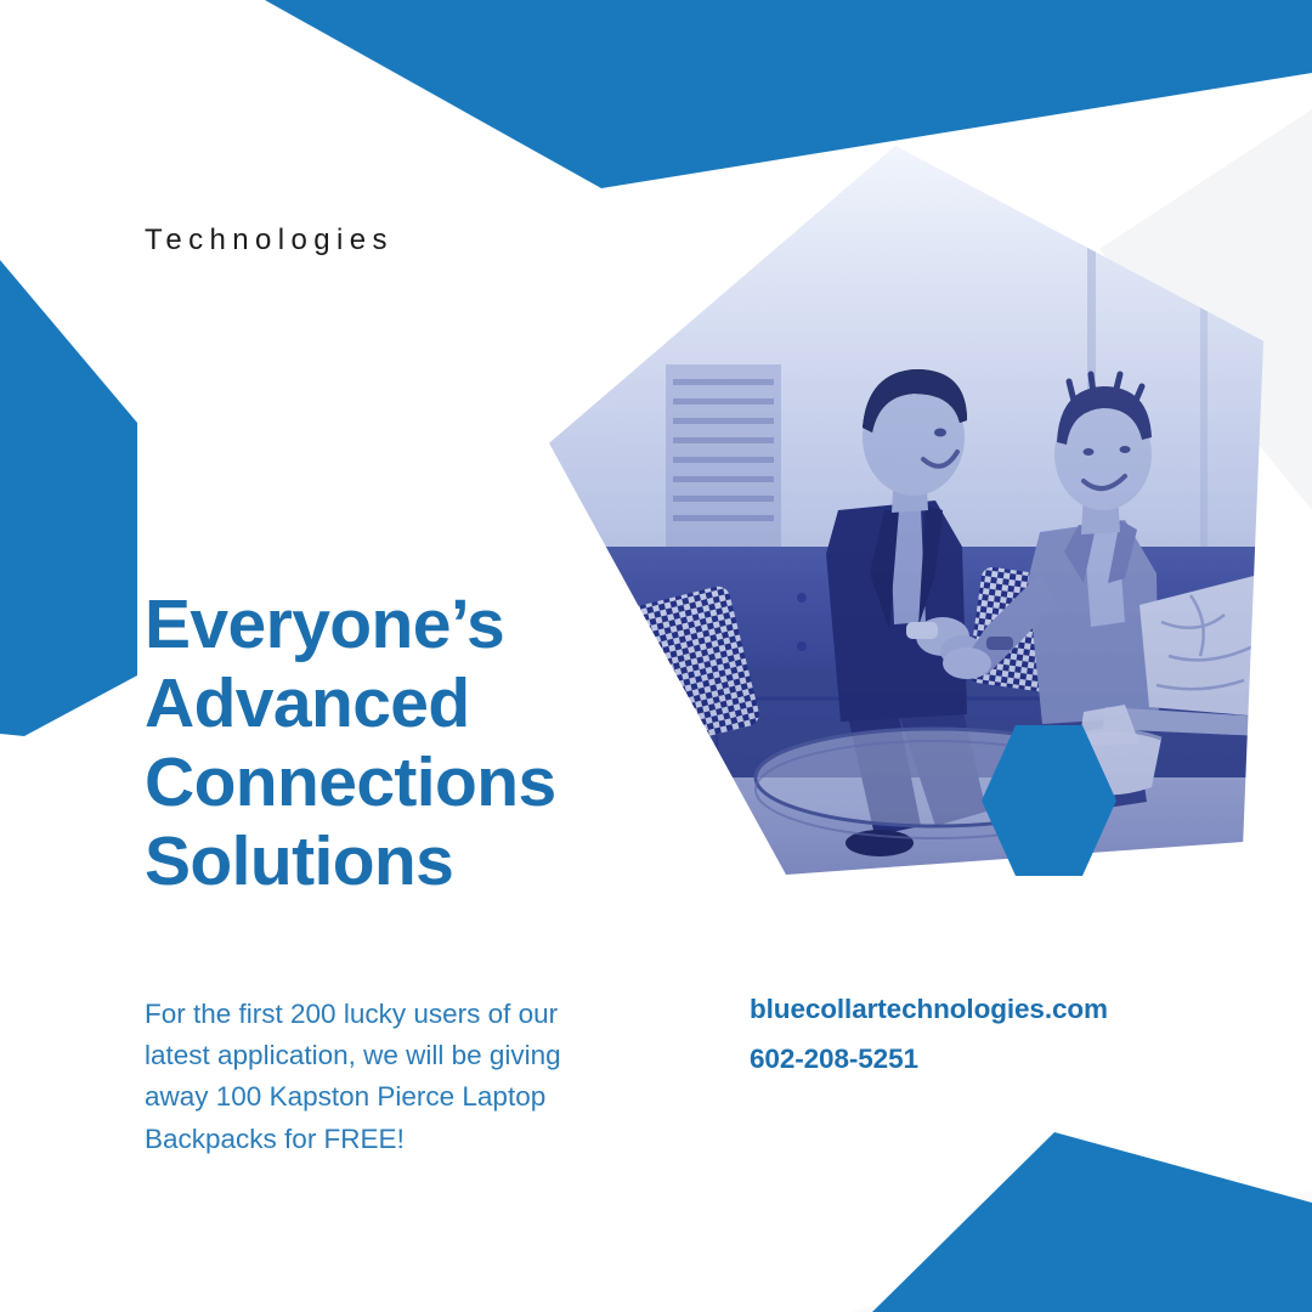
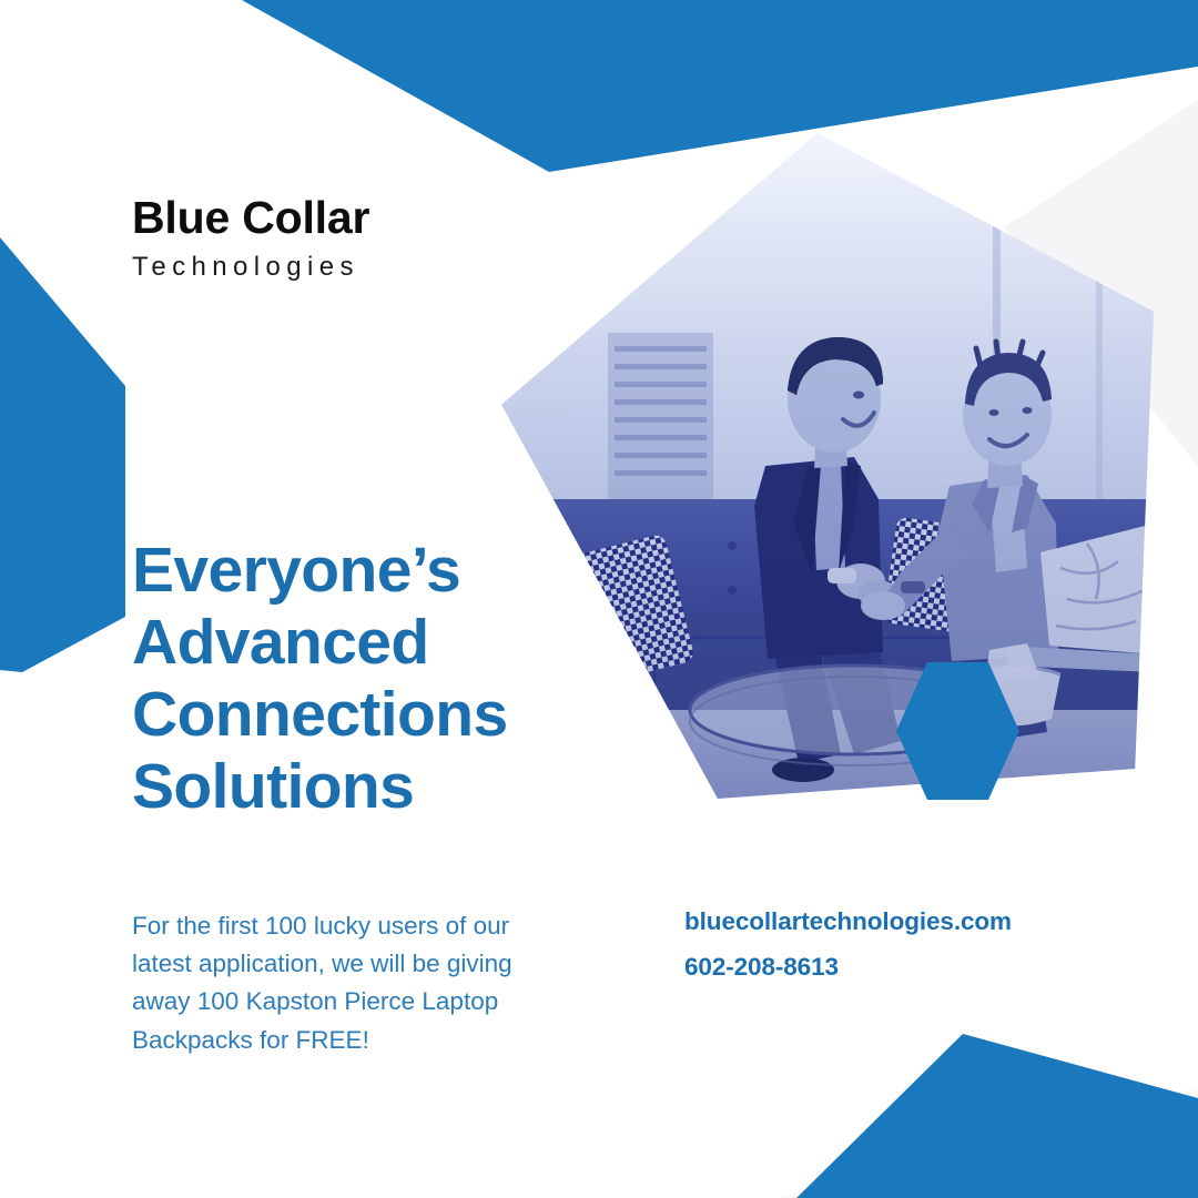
+ Blue Collar
  Technologies
  Everyone’s
  Advanced
  Connections
  Solutions
- For the first 200 lucky users of our latest application, we will be giving away 100 Kapston Pierce Laptop Backpacks for FREE!
+ For the first 100 lucky users of our latest application, we will be giving away 100 Kapston Pierce Laptop Backpacks for FREE!
  bluecollartechnologies.com
- 602-208-5251
+ 602-208-8613
